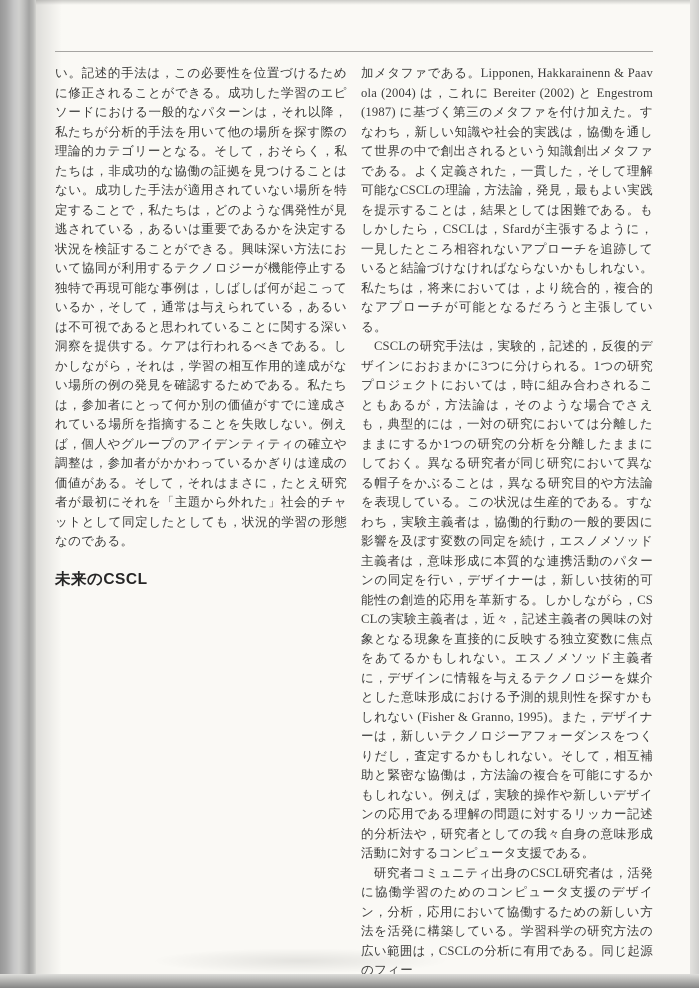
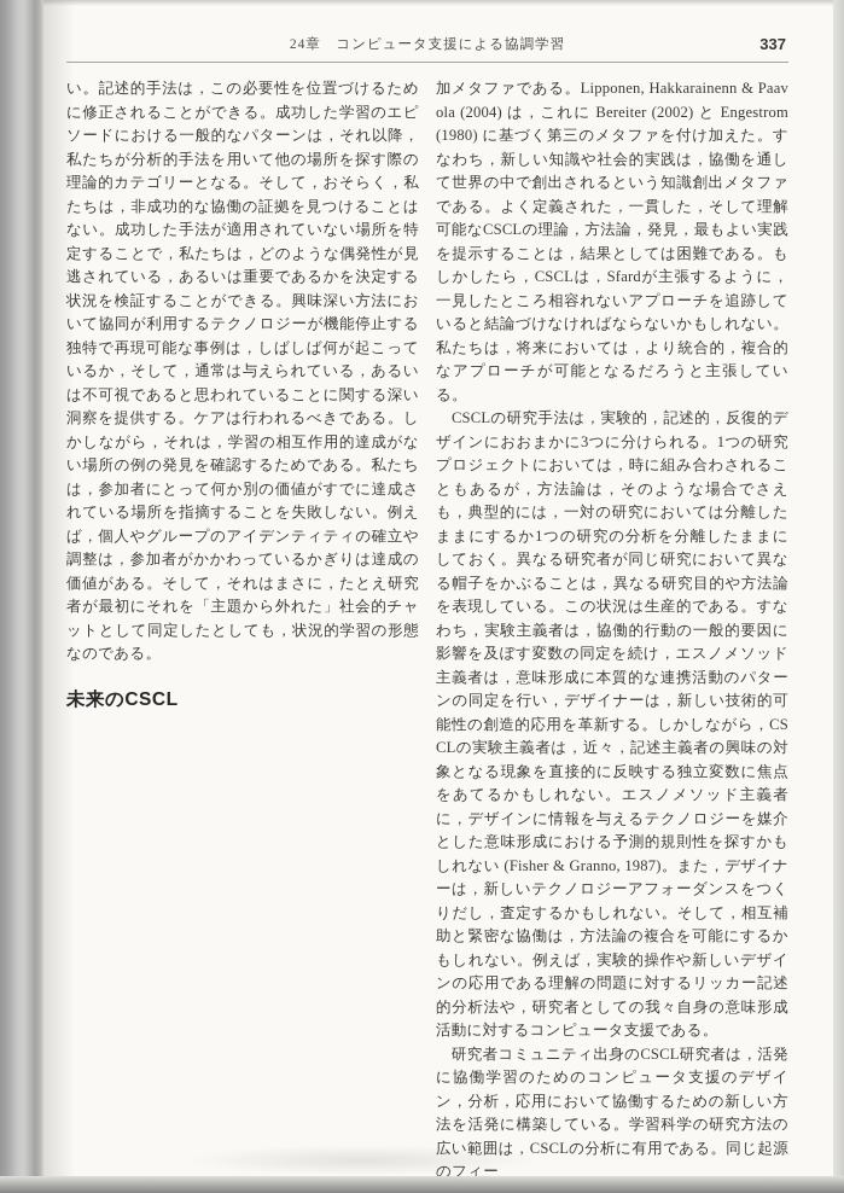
+ 24章 コンピュータ支援による協調学習
+ 337
  い。記述的手法は，この必要性を位置づけるために修正されることができる。成功した学習のエピソードにおける一般的なパターンは，それ以降，私たちが分析的手法を用いて他の場所を探す際の理論的カテゴリーとなる。そして，おそらく，私たちは，非成功的な協働の証拠を見つけることはない。成功した手法が適用されていない場所を特定することで，私たちは，どのような偶発性が見逃されている，あるいは重要であるかを決定する状況を検証することができる。興味深い方法において協同が利用するテクノロジーが機能停止する独特で再現可能な事例は，しばしば何が起こっているか，そして，通常は与えられている，あるいは不可視であると思われていることに関する深い洞察を提供する。ケアは行われるべきである。しかしながら，それは，学習の相互作用的達成がない場所の例の発見を確認するためである。私たちは，参加者にとって何か別の価値がすでに達成されている場所を指摘することを失敗しない。例えば，個人やグループのアイデンティティの確立や調整は，参加者がかかわっているかぎりは達成の価値がある。そして，それはまさに，たとえ研究者が最初にそれを「主題から外れた」社会的チャットとして同定したとしても，状況的学習の形態なのである。
  未来のCSCL
- 加メタファである。Lipponen, Hakkarainenn & Paavola (2004) は，これに Bereiter (2002) と Engestrom (1987) に基づく第三のメタファを付け加えた。すなわち，新しい知識や社会的実践は，協働を通して世界の中で創出されるという知識創出メタファである。よく定義された，一貫した，そして理解可能なCSCLの理論，方法論，発見，最もよい実践を提示することは，結果としては困難である。もしかしたら，CSCLは，Sfardが主張するように，一見したところ相容れないアプローチを追跡していると結論づけなければならないかもしれない。私たちは，将来においては，より統合的，複合的なアプローチが可能となるだろうと主張している。
+ 加メタファである。Lipponen, Hakkarainenn & Paavola (2004) は，これに Bereiter (2002) と Engestrom (1980) に基づく第三のメタファを付け加えた。すなわち，新しい知識や社会的実践は，協働を通して世界の中で創出されるという知識創出メタファである。よく定義された，一貫した，そして理解可能なCSCLの理論，方法論，発見，最もよい実践を提示することは，結果としては困難である。もしかしたら，CSCLは，Sfardが主張するように，一見したところ相容れないアプローチを追跡していると結論づけなければならないかもしれない。私たちは，将来においては，より統合的，複合的なアプローチが可能となるだろうと主張している。
- CSCLの研究手法は，実験的，記述的，反復的デザインにおおまかに3つに分けられる。1つの研究プロジェクトにおいては，時に組み合わされることもあるが，方法論は，そのような場合でさえも，典型的には，一対の研究においては分離したままにするか1つの研究の分析を分離したままにしておく。異なる研究者が同じ研究において異なる帽子をかぶることは，異なる研究目的や方法論を表現している。この状況は生産的である。すなわち，実験主義者は，協働的行動の一般的要因に影響を及ぼす変数の同定を続け，エスノメソッド主義者は，意味形成に本質的な連携活動のパターンの同定を行い，デザイナーは，新しい技術的可能性の創造的応用を革新する。しかしながら，CSCLの実験主義者は，近々，記述主義者の興味の対象となる現象を直接的に反映する独立変数に焦点をあてるかもしれない。エスノメソッド主義者に，デザインに情報を与えるテクノロジーを媒介とした意味形成における予測的規則性を探すかもしれない (Fisher & Granno, 1995)。また，デザイナーは，新しいテクノロジーアフォーダンスをつくりだし，査定するかもしれない。そして，相互補助と緊密な協働は，方法論の複合を可能にするかもしれない。例えば，実験的操作や新しいデザインの応用である理解の問題に対するリッカー記述的分析法や，研究者としての我々自身の意味形成活動に対するコンピュータ支援である。
+ CSCLの研究手法は，実験的，記述的，反復的デザインにおおまかに3つに分けられる。1つの研究プロジェクトにおいては，時に組み合わされることもあるが，方法論は，そのような場合でさえも，典型的には，一対の研究においては分離したままにするか1つの研究の分析を分離したままにしておく。異なる研究者が同じ研究において異なる帽子をかぶることは，異なる研究目的や方法論を表現している。この状況は生産的である。すなわち，実験主義者は，協働的行動の一般的要因に影響を及ぼす変数の同定を続け，エスノメソッド主義者は，意味形成に本質的な連携活動のパターンの同定を行い，デザイナーは，新しい技術的可能性の創造的応用を革新する。しかしながら，CSCLの実験主義者は，近々，記述主義者の興味の対象となる現象を直接的に反映する独立変数に焦点をあてるかもしれない。エスノメソッド主義者に，デザインに情報を与えるテクノロジーを媒介とした意味形成における予測的規則性を探すかもしれない (Fisher & Granno, 1987)。また，デザイナーは，新しいテクノロジーアフォーダンスをつくりだし，査定するかもしれない。そして，相互補助と緊密な協働は，方法論の複合を可能にするかもしれない。例えば，実験的操作や新しいデザインの応用である理解の問題に対するリッカー記述的分析法や，研究者としての我々自身の意味形成活動に対するコンピュータ支援である。
  研究者コミュニティ出身のCSCL研究者は，活発に協働学習のためのコンピュータ支援のデザイン，分析，応用において協働するための新しい方法を活発に構築している。学習科学の研究方法のSCLの分析に有用である。同じ起源
